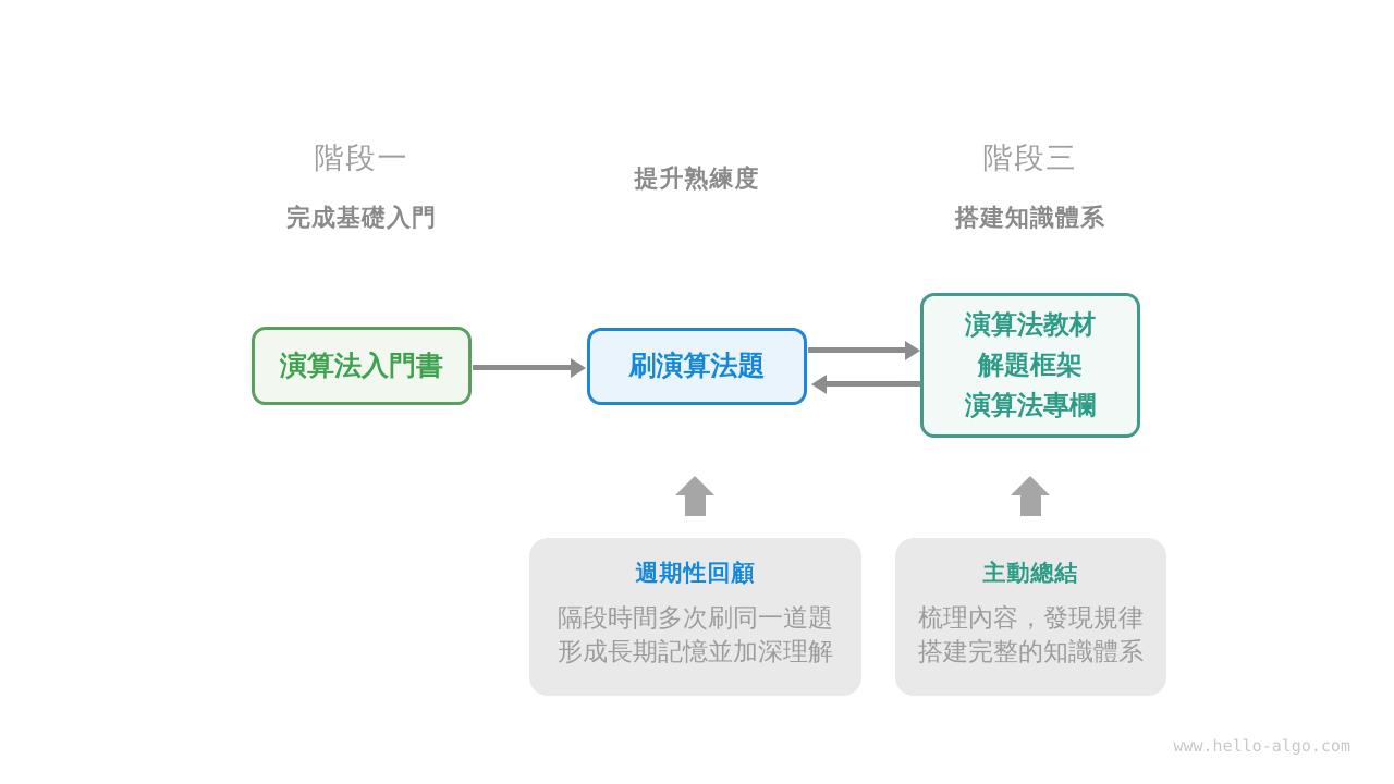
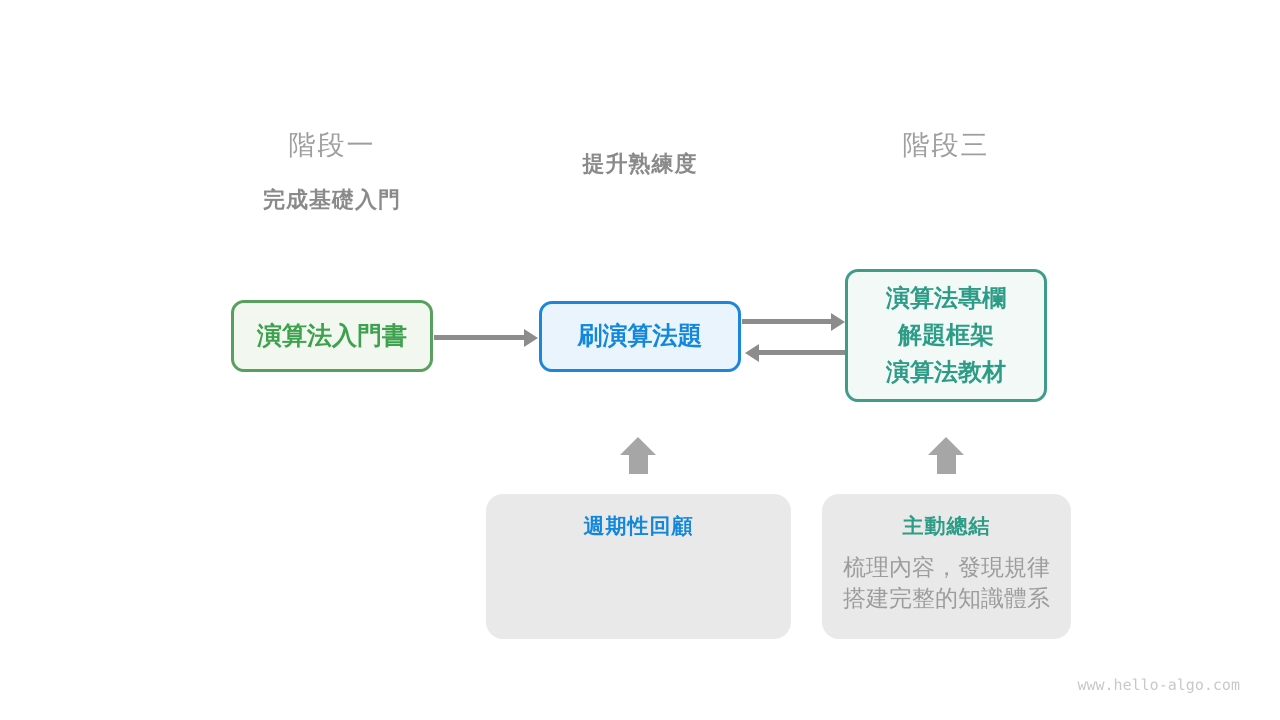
  階段一
  完成基礎入門
  提升熟練度
  階段三
- 搭建知識體系
  演算法入門書
  刷演算法題
- 演算法教材
+ 演算法專欄
  解題框架
- 演算法專欄
+ 演算法教材
  週期性回顧
- 隔段時間多次刷同一道題
- 形成長期記憶並加深理解
  主動總結
  梳理內容，發現規律
  搭建完整的知識體系
  www.hello-algo.com
